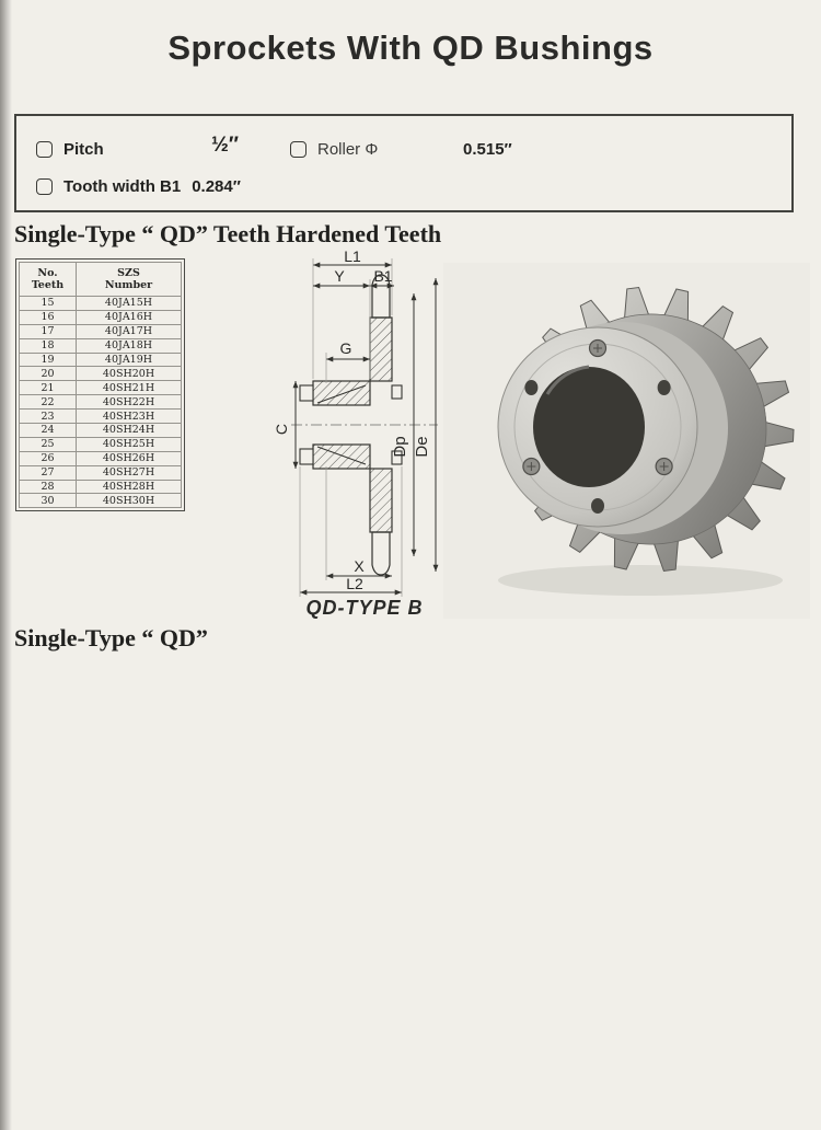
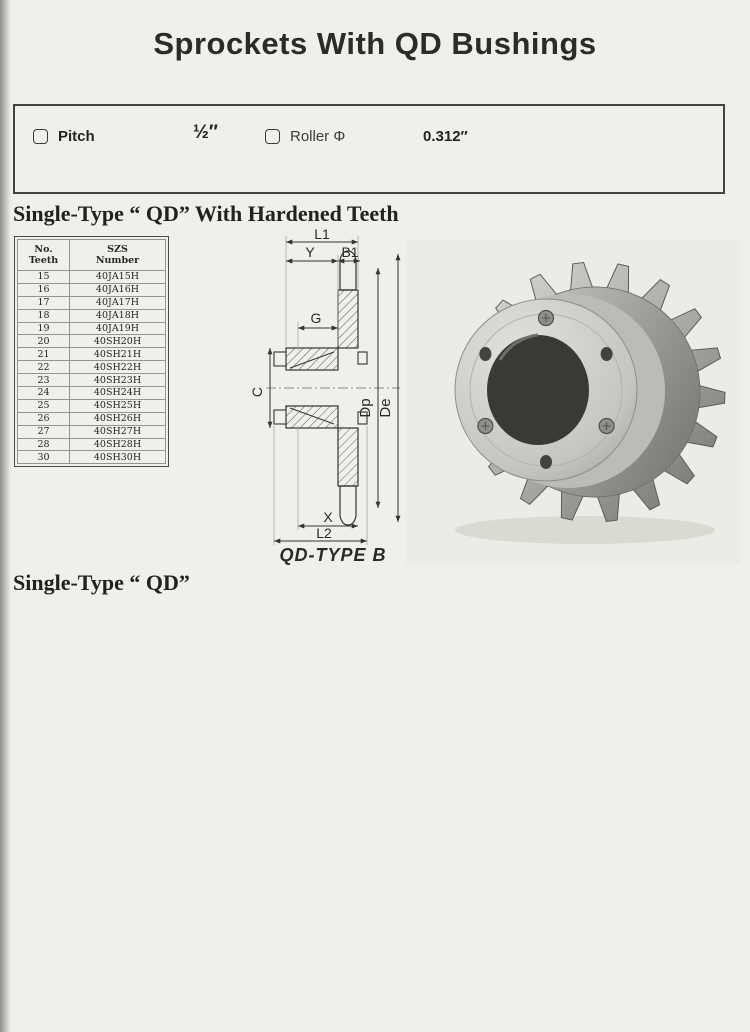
  Sprockets With QD Bushings
  Pitch
  ½″
  Roller Φ
- 0.515″
+ 0.312″
- Tooth width B1
- 0.284″
- Single-Type “ QD” Teeth Hardened Teeth
+ Single-Type “ QD” With Hardened Teeth
  No. Teeth	SZS Number
  15	40JA15H
  16	40JA16H
  17	40JA17H
  18	40JA18H
  19	40JA19H
  20	40SH20H
  21	40SH21H
  22	40SH22H
  23	40SH23H
  24	40SH24H
  25	40SH25H
  26	40SH26H
  27	40SH27H
  28	40SH28H
  30	40SH30H
  L1
  Y
  B1
  G
  X
  L2
  QD-TYPE B
  Single-Type “ QD”
